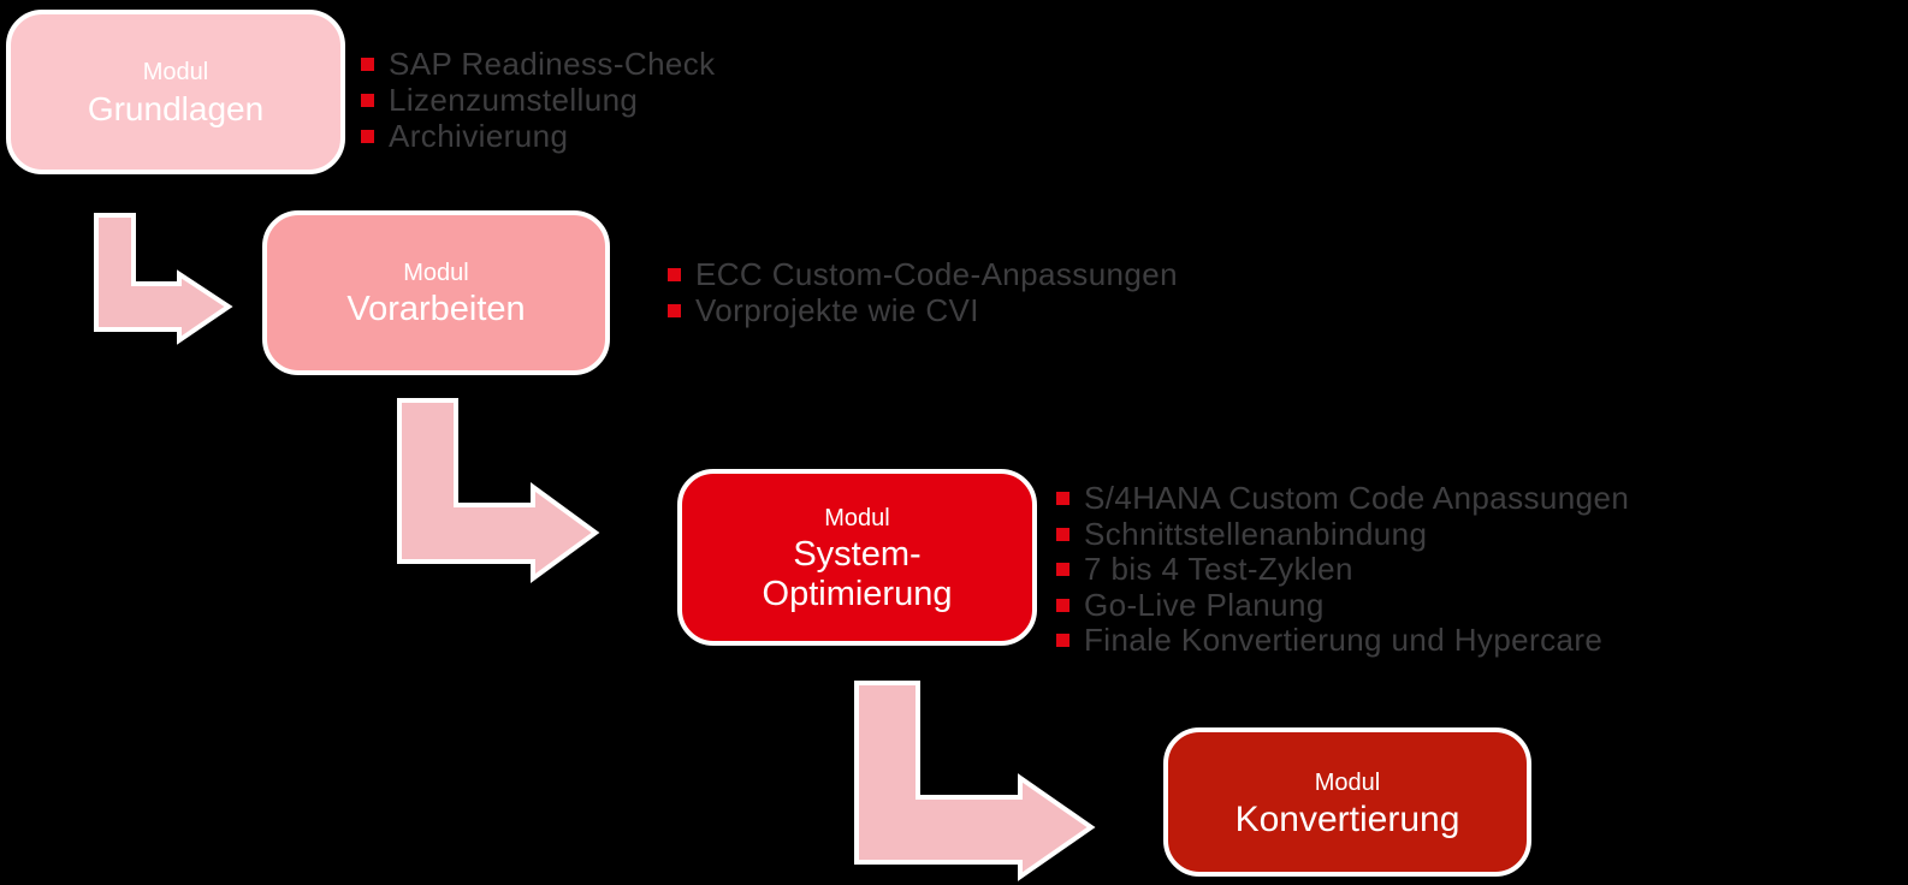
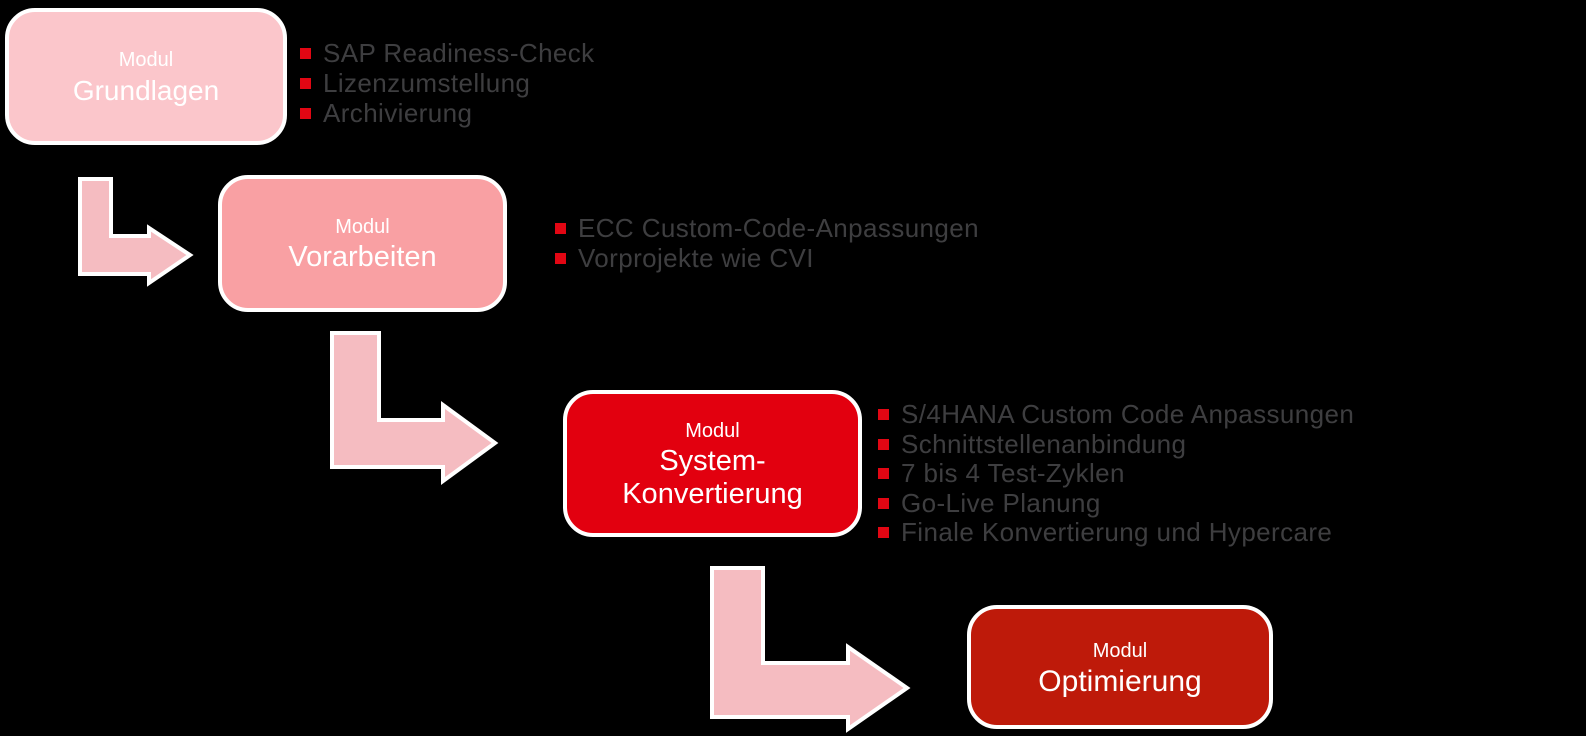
  Modul
  Grundlagen
  SAP Readiness-Check
  Lizenzumstellung
  Archivierung
  Modul
  Vorarbeiten
  ECC Custom-Code-Anpassungen
  Vorprojekte wie CVI
  Modul
  System-
- Optimierung
+ Konvertierung
  S/4HANA Custom Code Anpassungen
  Schnittstellenanbindung
  7 bis 4 Test-Zyklen
  Go-Live Planung
  Finale Konvertierung und Hypercare
  Modul
- Konvertierung
+ Optimierung
